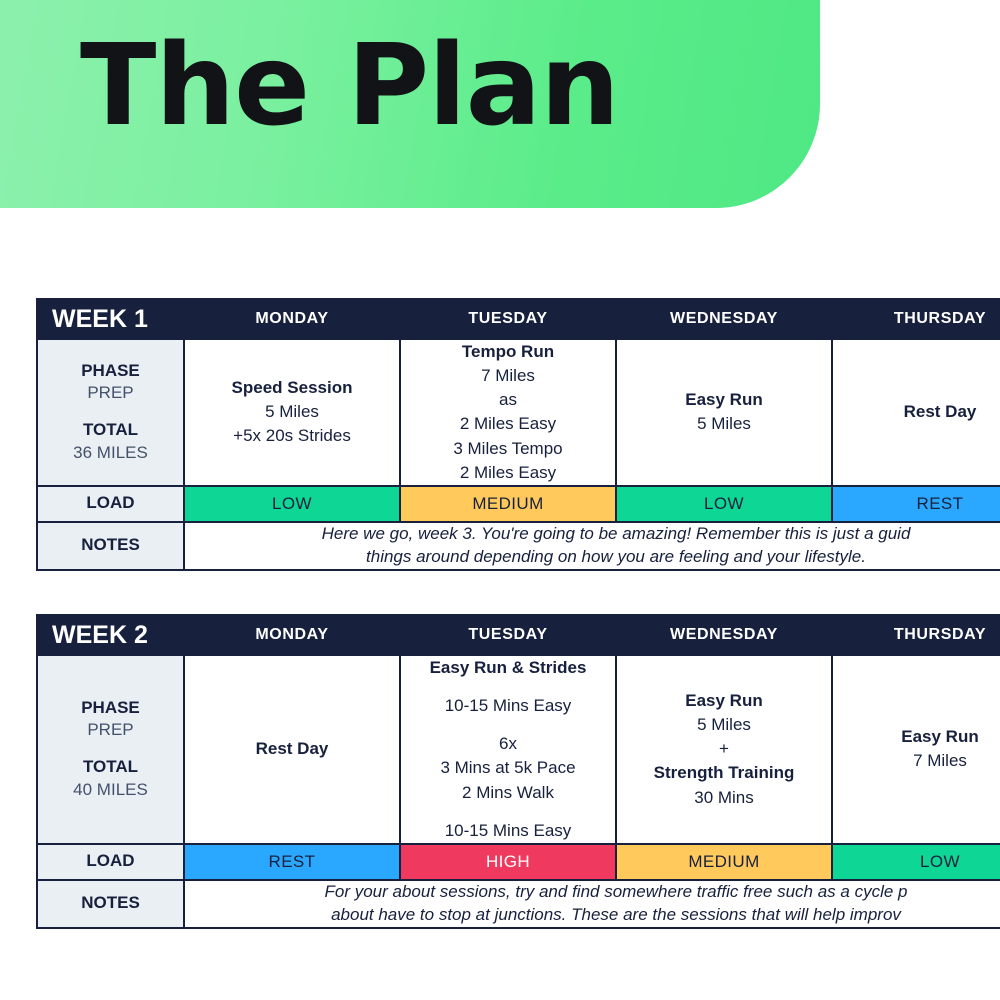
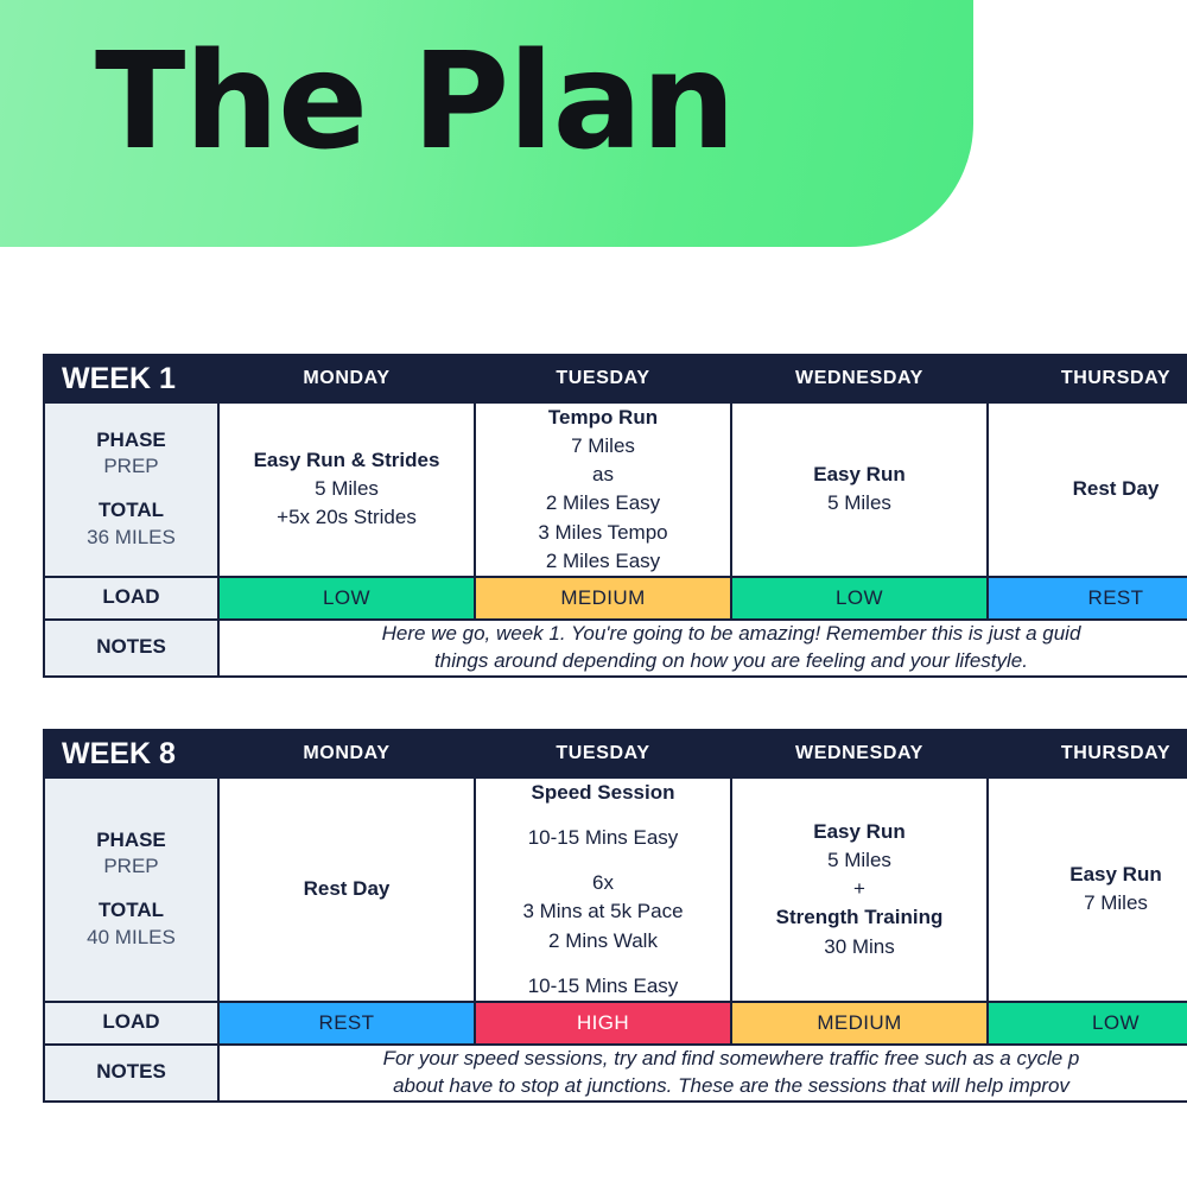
  The Plan
  WEEK 1	MONDAY	TUESDAY	WEDNESDAY	THURSDAY
- PHASE PREP TOTAL 36 MILES	Speed Session 5 Miles +5x 20s Strides	Tempo Run 7 Miles as 2 Miles Easy 3 Miles Tempo 2 Miles Easy	Easy Run 5 Miles	Rest Day
+ PHASE PREP TOTAL 36 MILES	Easy Run & Strides 5 Miles +5x 20s Strides	Tempo Run 7 Miles as 2 Miles Easy 3 Miles Tempo 2 Miles Easy	Easy Run 5 Miles	Rest Day
  LOAD	LOW	MEDIUM	LOW	REST
- NOTES	Here we go, week 3. You're going to be amazing! Remember this is just a guid things around depending on how you are feeling and your lifestyle.
+ NOTES	Here we go, week 1. You're going to be amazing! Remember this is just a guid things around depending on how you are feeling and your lifestyle.
- WEEK 2	MONDAY	TUESDAY	WEDNESDAY	THURSDAY
+ WEEK 8	MONDAY	TUESDAY	WEDNESDAY	THURSDAY
- PHASE PREP TOTAL 40 MILES	Rest Day	Easy Run & Strides 10-15 Mins Easy 6x 3 Mins at 5k Pace 2 Mins Walk 10-15 Mins Easy	Easy Run 5 Miles + Strength Training 30 Mins	Easy Run 7 Miles
+ PHASE PREP TOTAL 40 MILES	Rest Day	Speed Session 10-15 Mins Easy 6x 3 Mins at 5k Pace 2 Mins Walk 10-15 Mins Easy	Easy Run 5 Miles + Strength Training 30 Mins	Easy Run 7 Miles
  LOAD	REST	HIGH	MEDIUM	LOW
- NOTES	For your about sessions, try and find somewhere traffic free such as a cycle p about have to stop at junctions. These are the sessions that will help improv
+ NOTES	For your speed sessions, try and find somewhere traffic free such as a cycle p about have to stop at junctions. These are the sessions that will help improv
